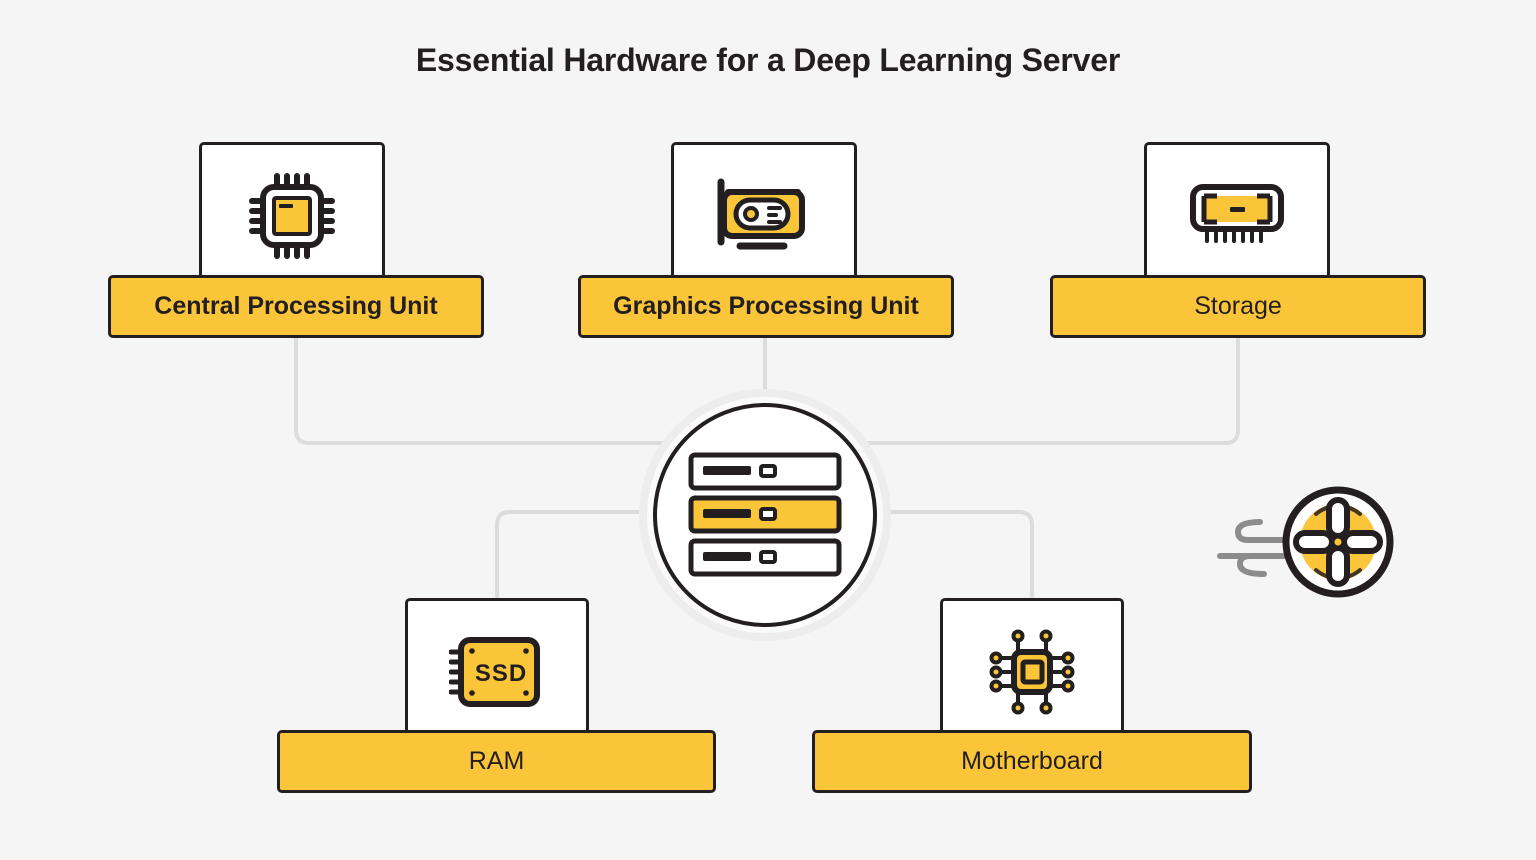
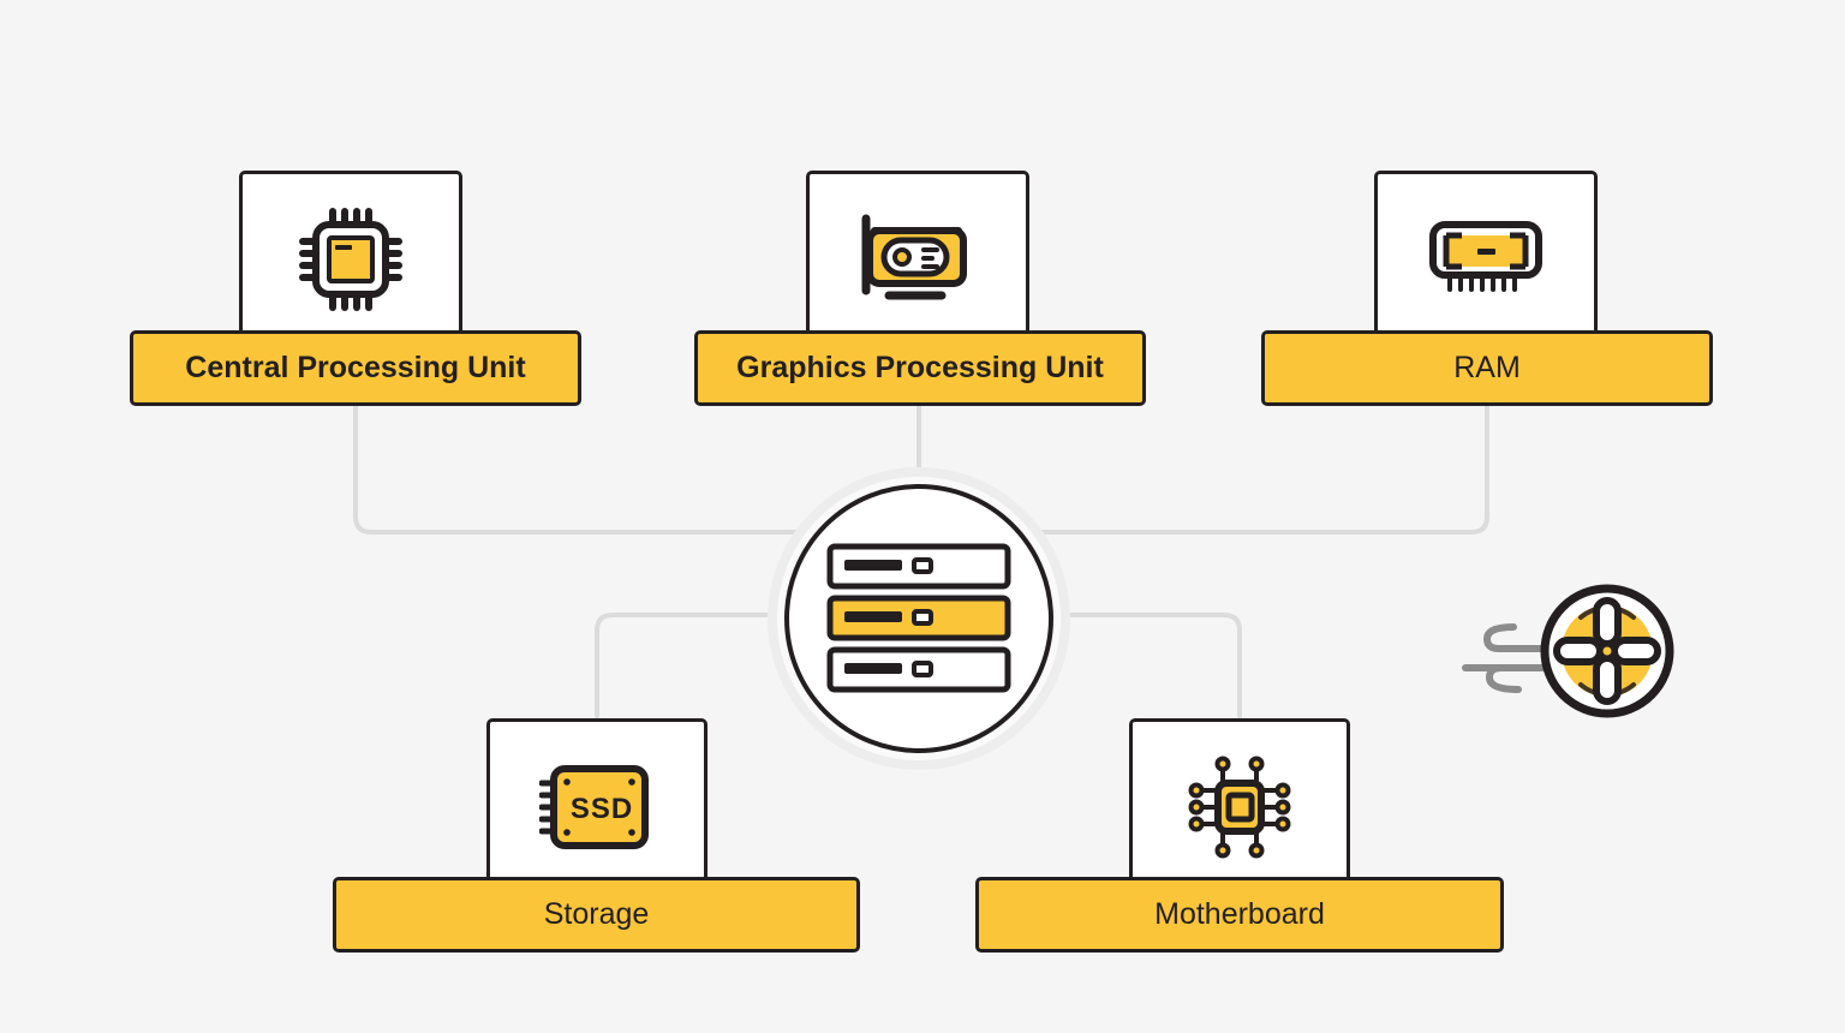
- Essential Hardware for a Deep Learning Server
  Central Processing Unit
  Graphics Processing Unit
- Storage
+ RAM
  SSD
- RAM
+ Storage
  Motherboard
